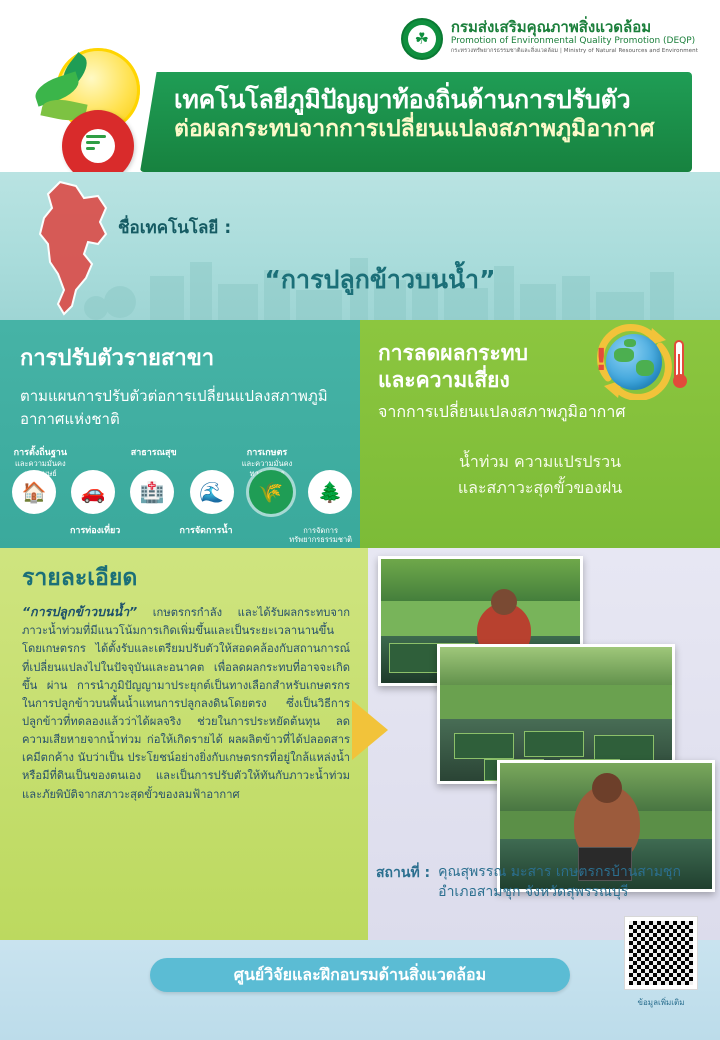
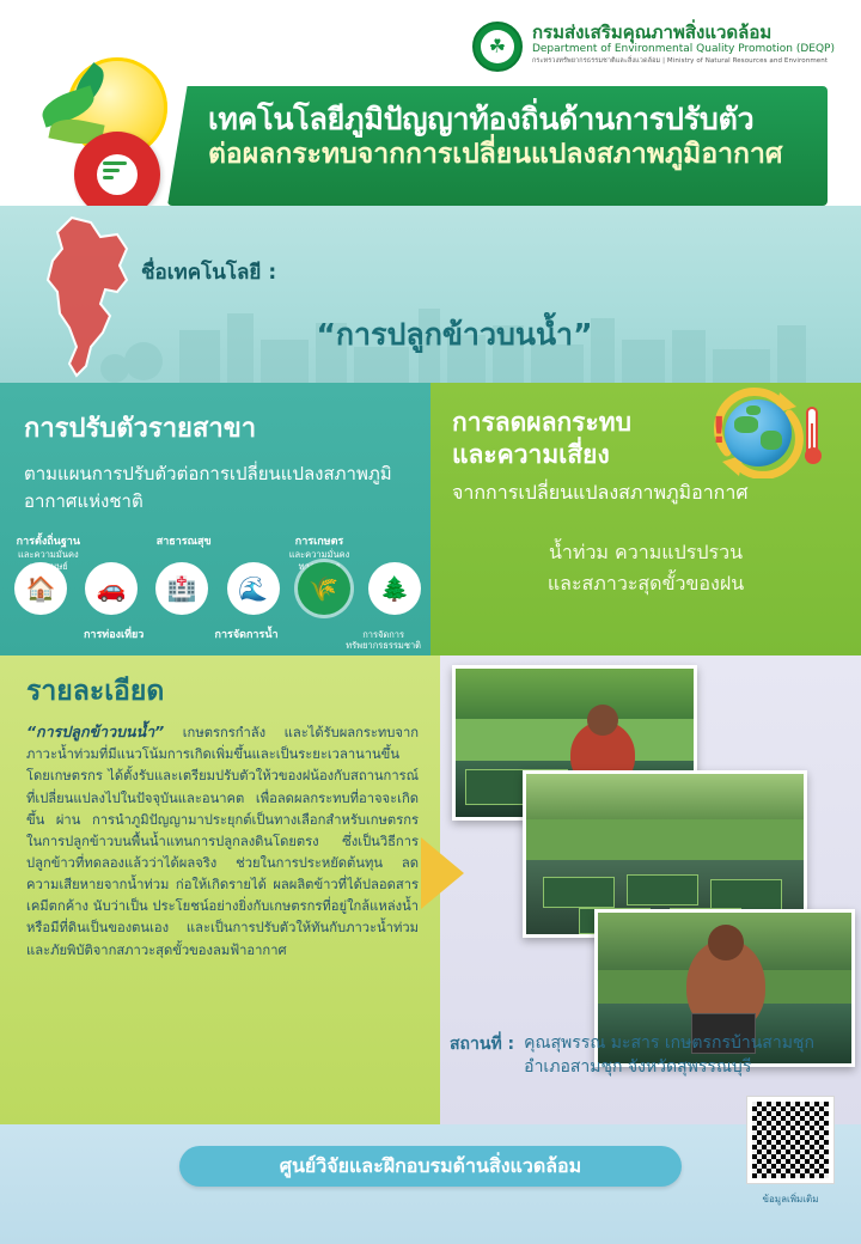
  ☘
  กรมส่งเสริมคุณภาพสิ่งแวดล้อม
- Promotion of Environmental Quality Promotion (DEQP)
+ Department of Environmental Quality Promotion (DEQP)
  เทคโนโลยีภูมิปัญญาท้องถิ่นด้านการปรับตัว
  ต่อผลกระทบจากการเปลี่ยนแปลงสภาพภูมิอากาศ
  ชื่อเทคโนโลยี :
  “การปลูกข้าวบนน้ำ”
  การปรับตัวรายสาขา
  ตามแผนการปรับตัวต่อการเปลี่ยนแปลงสภาพภูมิอากาศแห่งชาติ
  การตั้งถิ่นฐาน
  และความมั่นคงษย์
  สาธารณสุข
  การเกษตร
  และความมั่นคงทา
  🏠
  🚗
  🏥
  🌊
  🌾
  🌲
  การท่องเที่ยว
  การจัดการน้ำ
  การจัดการทรัพยากรธรรมชาติ
  !
  การลดผลกระทบ
  และความเสี่ยง
  จากการเปลี่ยนแปลงสภาพภูมิอากาศ
  น้ำท่วม ความแปรปรวน
  และสภาวะสุดขั้วของฝน
  รายละเอียด
- “การปลูกข้าวบนน้ำ” เกษตรกรกำลัง และได้รับผลกระทบจากภาวะน้ำท่วมที่มีแนวโน้มการเกิดเพิ่มขึ้นและเป็นระยะเวลานานขึ้น โดยเกษตรกร ได้ตั้งรับและเตรียมปรับตัวให้สอดคล้องกับสถานการณ์ที่เปลี่ยนแปลงไปในปัจจุบันและอนาคต เพื่อลดผลกระทบที่อาจจะเกิดขึ้น ผ่าน การนำภูมิปัญญามาประยุกต์เป็นทางเลือกสำหรับเกษตรกรในการปลูกข้าวบนพื้นน้ำแทนการปลูกลงดินโดยตรง ซึ่งเป็นวิธีการปลูกข้าวที่ทดลองแล้วว่าได้ผลจริง ช่วยในการประหยัดต้นทุน ลดความเสียหายจากน้ำท่วม ก่อให้เกิดรายได้ ผลผลิตข้าวที่ได้ปลอดสารเคมีตกค้าง นับว่าเป็น ประโยชน์อย่างยิ่งกับเกษตรกรที่อยู่ใกล้แหล่งน้ำหรือมีที่ดินเป็นของตนเอง และเป็นการปรับตัวให้ทันกับภาวะน้ำท่วมและภัยพิบัติจากสภาวะสุดขั้วของลมฟ้าอากาศ
+ “การปลูกข้าวบนน้ำ” เกษตรกรกำลัง และได้รับผลกระทบจากภาวะน้ำท่วมที่มีแนวโน้มการเกิดเพิ่มขึ้นและเป็นระยะเวลานานขึ้น โดยเกษตรกร ได้ตั้งรับและเตรียมปรับตัวให้วของฝน้องกับสถานการณ์ที่เปลี่ยนแปลงไปในปัจจุบันและอนาคต เพื่อลดผลกระทบที่อาจจะเกิดขึ้น ผ่าน การนำภูมิปัญญามาประยุกต์เป็นทางเลือกสำหรับเกษตรกรในการปลูกข้าวบนพื้นน้ำแทนการปลูกลงดินโดยตรง ซึ่งเป็นวิธีการปลูกข้าวที่ทดลองแล้วว่าได้ผลจริง ช่วยในการประหยัดต้นทุน ลดความเสียหายจากน้ำท่วม ก่อให้เกิดรายได้ ผลผลิตข้าวที่ได้ปลอดสารเคมีตกค้าง นับว่าเป็น ประโยชน์อย่างยิ่งกับเกษตรกรที่อยู่ใกล้แหล่งน้ำหรือมีที่ดินเป็นของตนเอง และเป็นการปรับตัวให้ทันกับภาวะน้ำท่วมและภัยพิบัติจากสภาวะสุดขั้วของลมฟ้าอากาศ
  สถานที่ :
  คุณสุพรรณ มะสาร เกษตรกรบ้านสามชุก
  อำเภอสามชุก จังหวัดสุพรรณบุรี
  ศูนย์วิจัยและฝึกอบรมด้านสิ่งแวดล้อม
  ข้อมูลเพิ่มเติม
